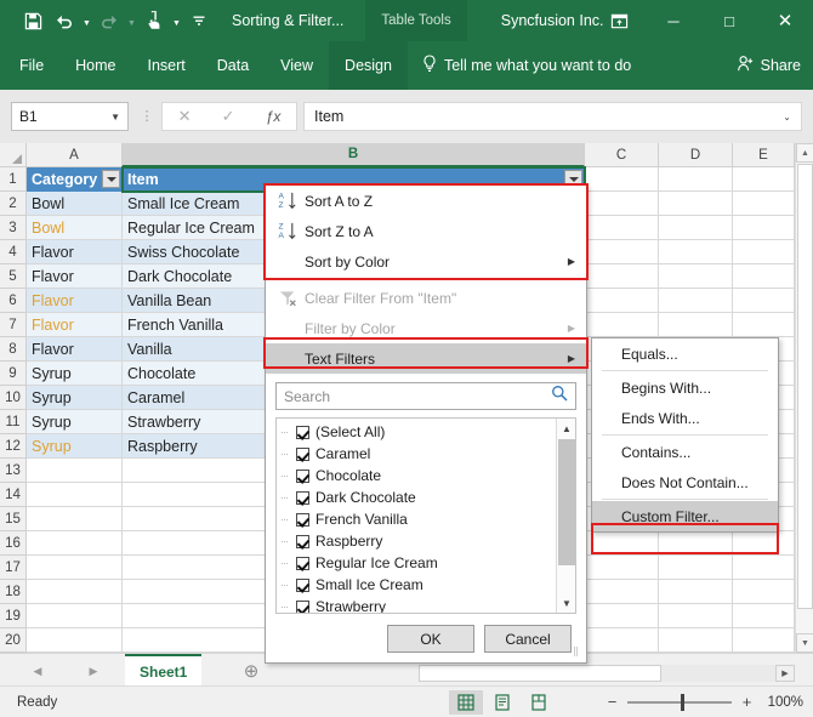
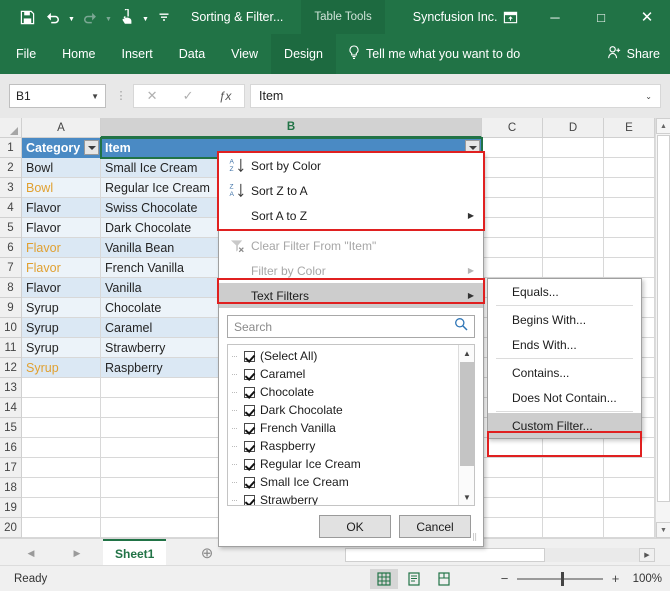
  Sorting & Filter...
  Table Tools
  Syncfusion Inc.
  ─
  □
  ✕
  File
  Home
  Insert
  Data
  View
  Design
  Tell me what you want to do
  Share
  B1
  ▼
  ⋮
  ✕
  ✓
  ƒx
  Item
  ⌄
  A
  B
  C
  D
  E
  1
  2
  3
  4
  5
  6
  7
  8
  9
  10
  11
  12
  13
  14
  15
  16
  17
  18
  19
  20
  Category
  Item
  Bowl
  Small Ice Cream
  Bowl
  Regular Ice Cream
  Flavor
  Swiss Chocolate
  Flavor
  Dark Chocolate
  Flavor
  Vanilla Bean
  Flavor
  French Vanilla
  Flavor
  Vanilla
  Syrup
  Chocolate
  Syrup
  Caramel
  Syrup
  Strawberry
  Syrup
  Raspberry
  ◀
  ▶
  Sheet1
  ⊕
  Ready
  −
  +
  100%
- Sort A to Z
+ Sort by Color
  Sort Z to A
- Sort by Color
+ Sort A to Z
  ▶
  Clear Filter From "Item"
  Filter by Color
  ▶
  Text Filters
  ▶
  Search
  ···
  (Select All)
  ···
  Caramel
  ···
  Chocolate
  ···
  Dark Chocolate
  ···
  French Vanilla
  ···
  Raspberry
  ···
  Regular Ice Cream
  ···
  Small Ice Cream
  ···
  Strawberry
  ▲
  ▼
  OK
  Cancel
  Equals...
  Begins With...
  Ends With...
  Contains...
  Does Not Contain...
  Custom Filter...
